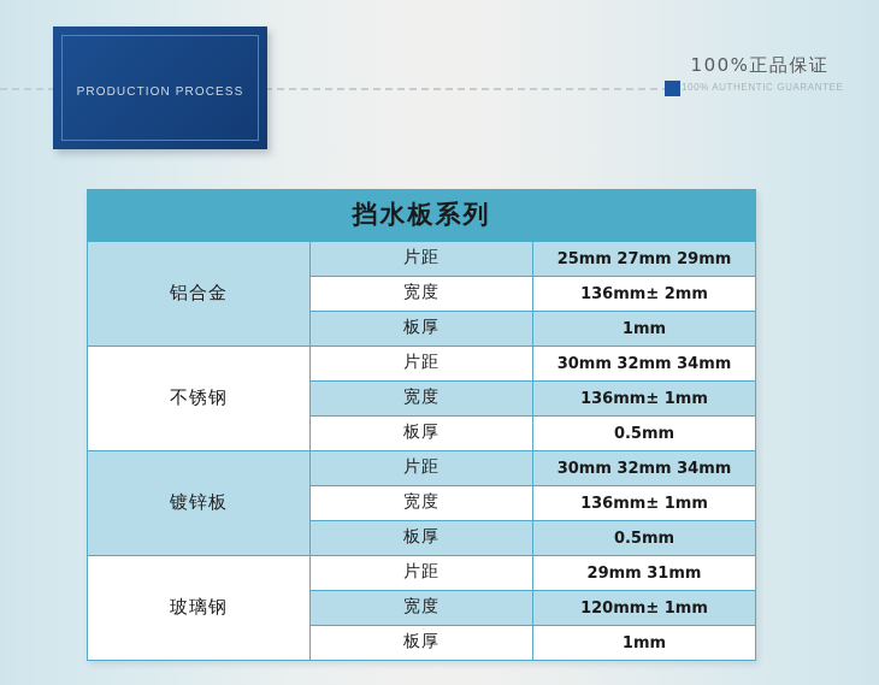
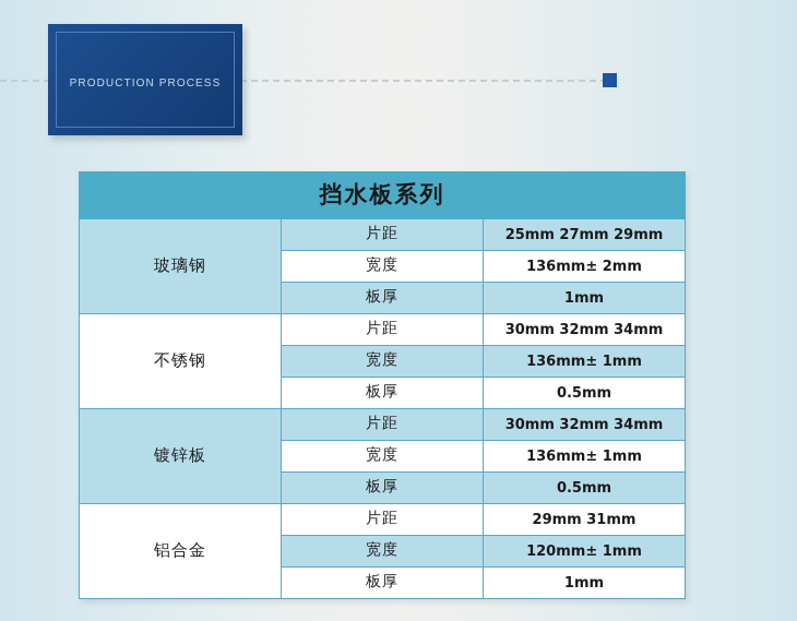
  PRODUCTION PROCESS
- 100%正品保证
- 100% AUTHENTIC GUARANTEE
  挡水板系列
- 铝合金	片距	25mm 27mm 29mm
+ 玻璃钢	片距	25mm 27mm 29mm
  宽度	136mm± 2mm
  板厚	1mm
  不锈钢	片距	30mm 32mm 34mm
  宽度	136mm± 1mm
  板厚	0.5mm
  镀锌板	片距	30mm 32mm 34mm
  宽度	136mm± 1mm
  板厚	0.5mm
- 玻璃钢	片距	29mm 31mm
+ 铝合金	片距	29mm 31mm
  宽度	120mm± 1mm
  板厚	1mm
